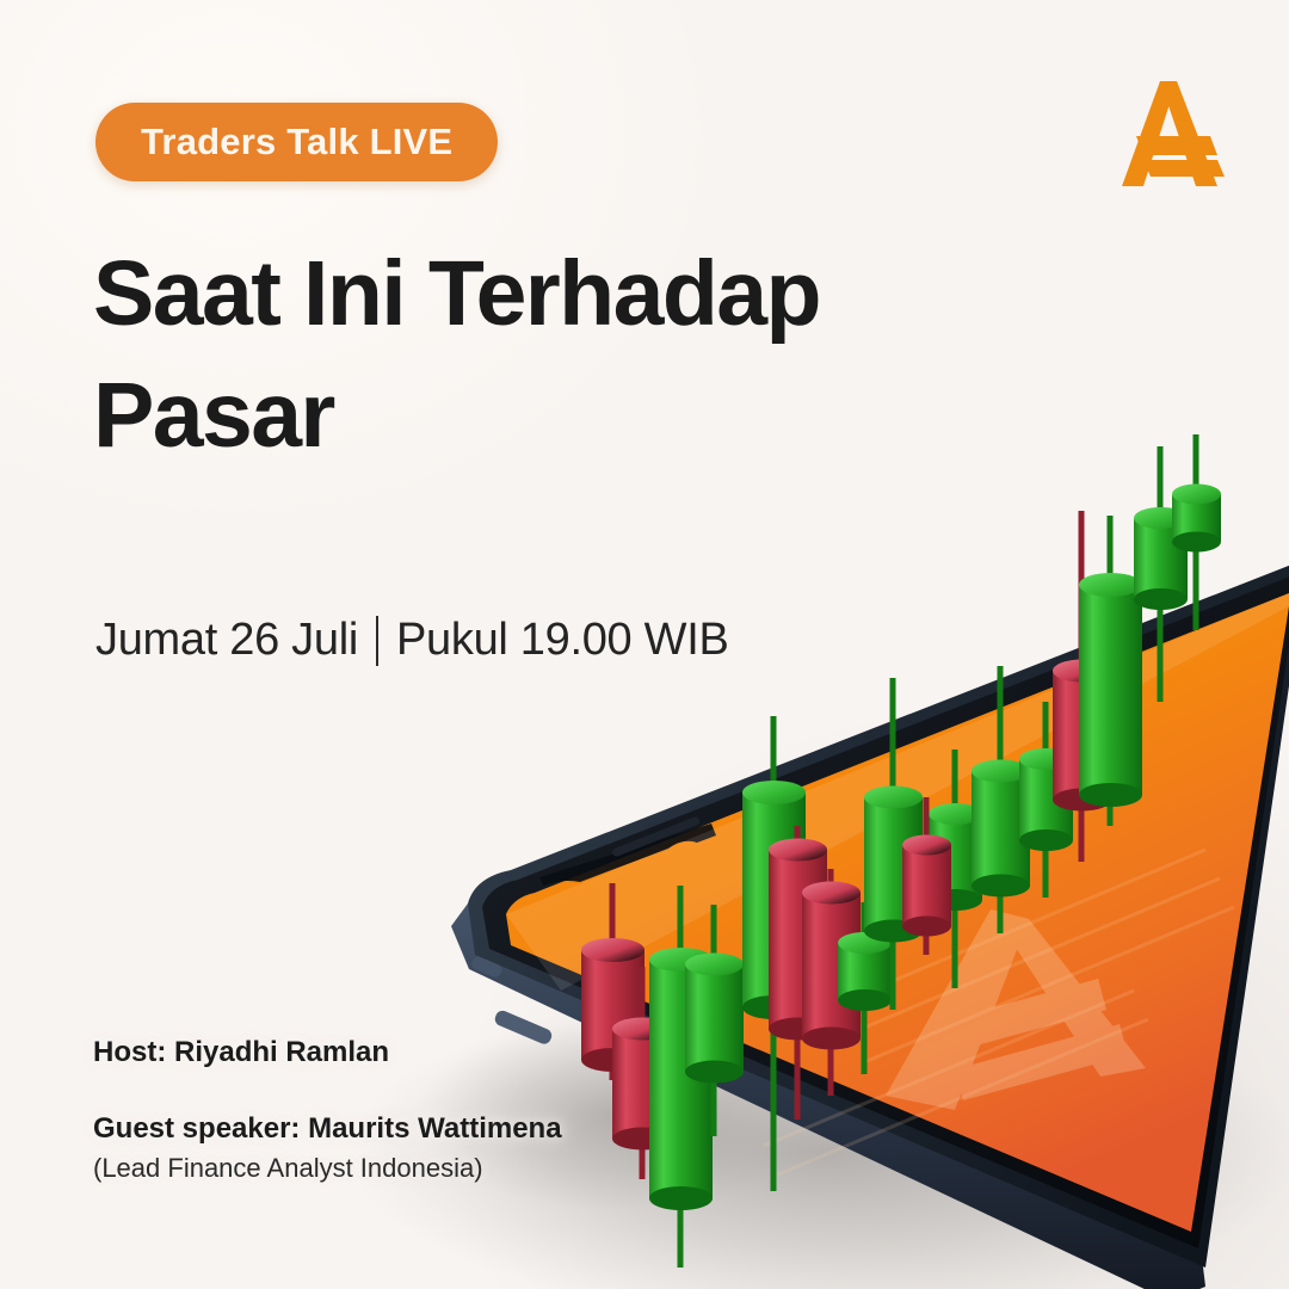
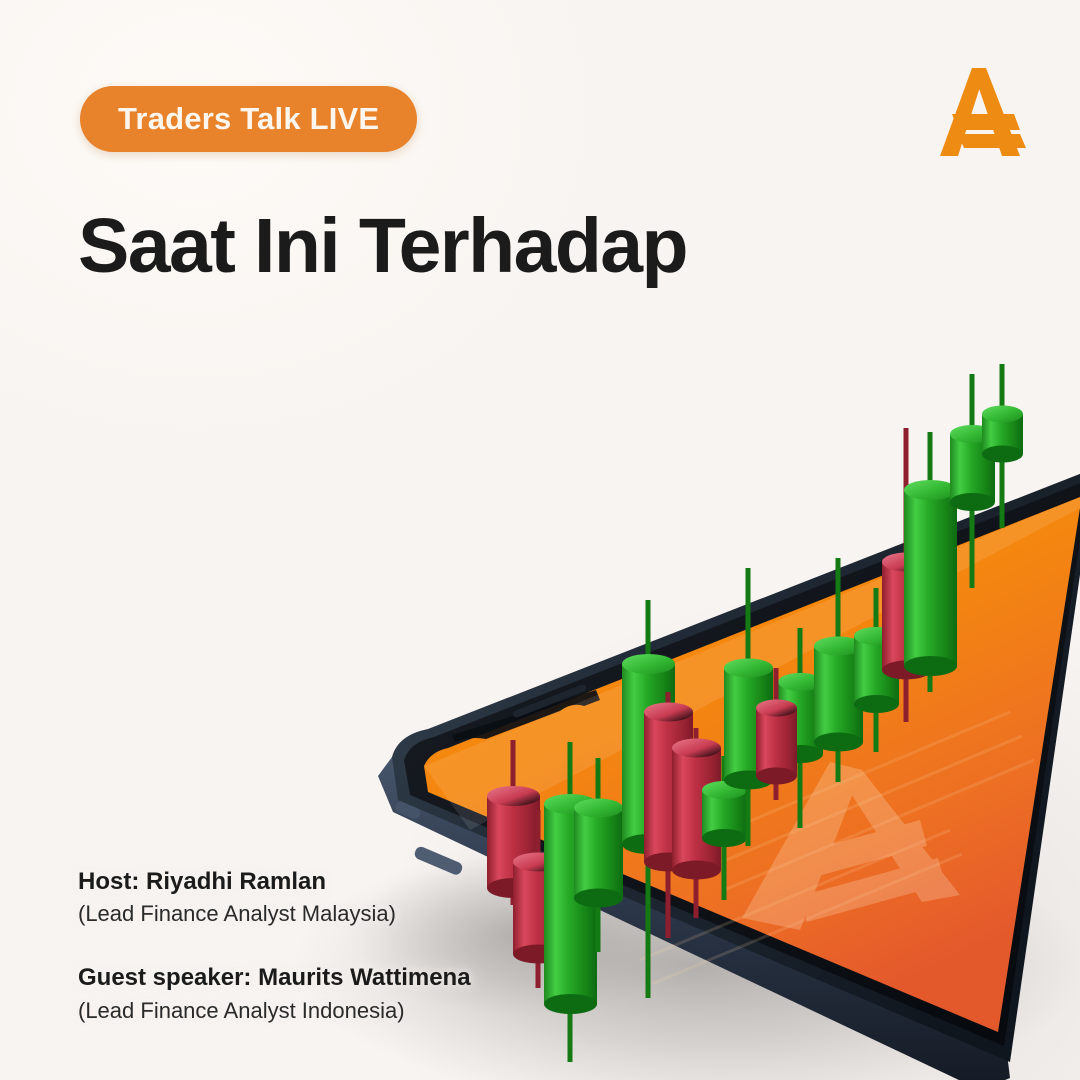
  Traders Talk LIVE
  Saat Ini Terhadap
- Pasar
- Jumat 26 Juli
- Pukul 19.00 WIB
  Host: Riyadhi Ramlan
+ (Lead Finance Analyst Malaysia)
  Guest speaker: Maurits Wattimena
  (Lead Finance Analyst Indonesia)
